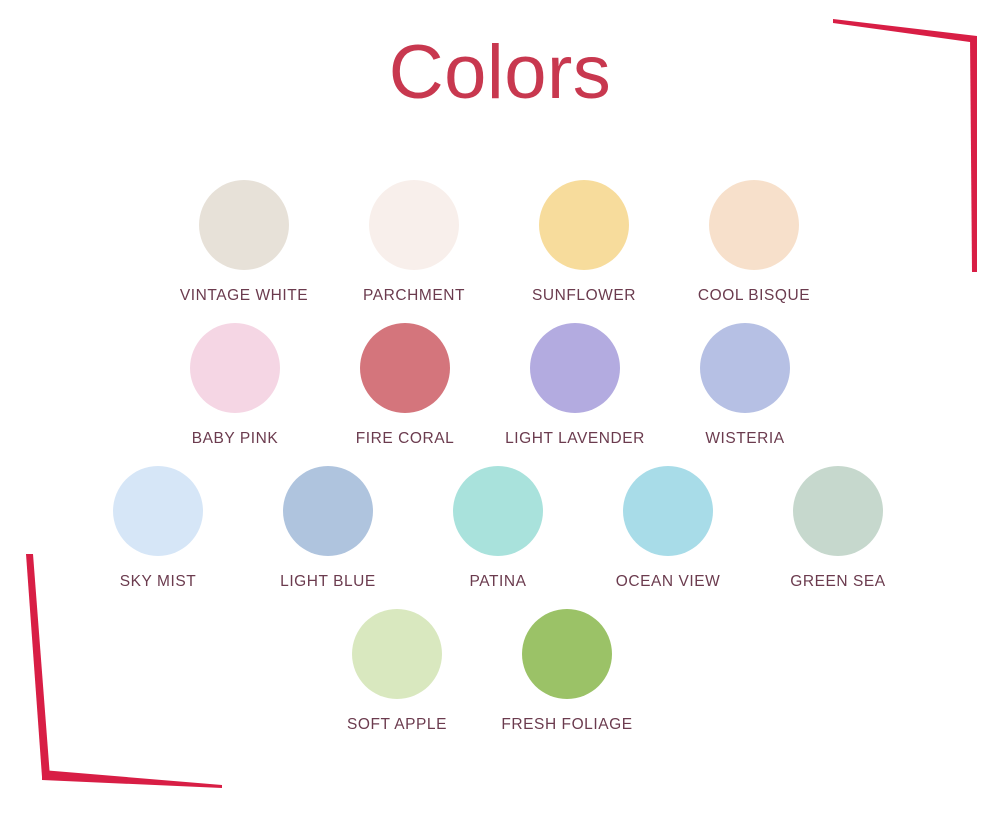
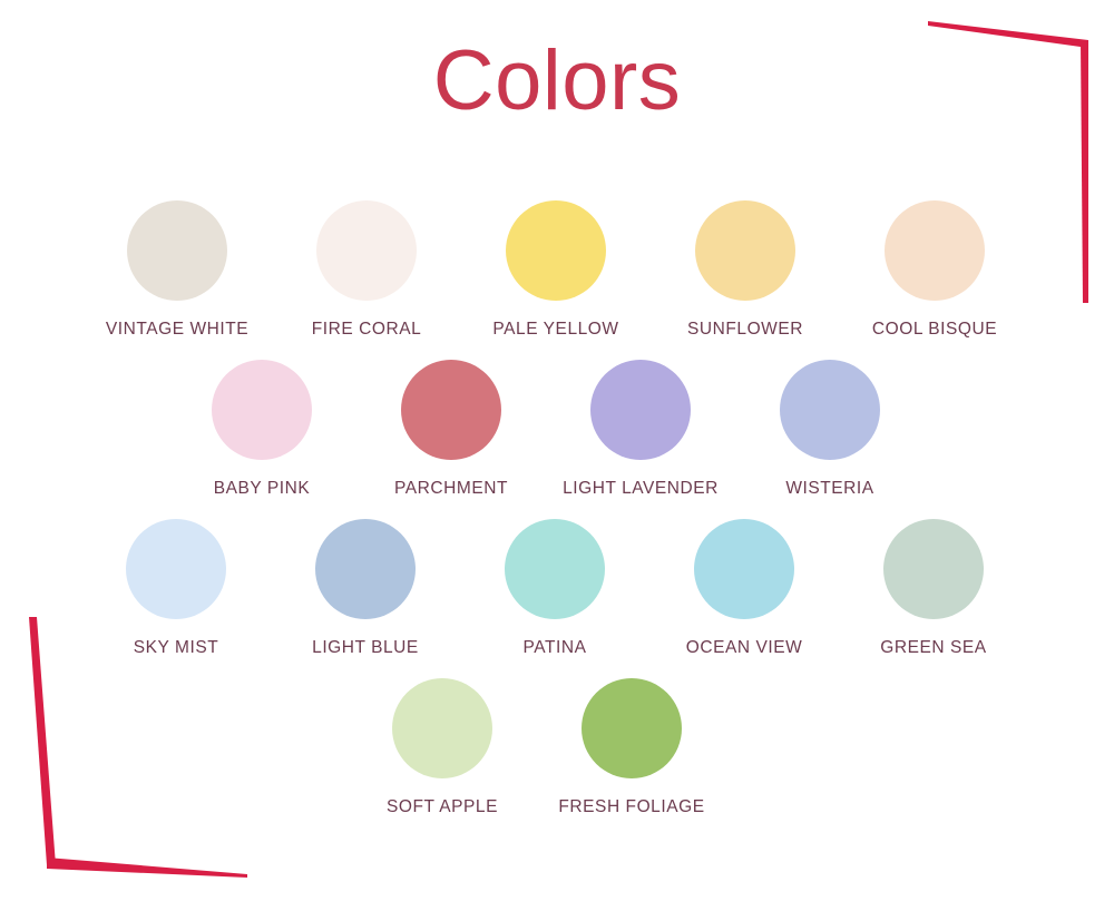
  Colors
  VINTAGE WHITE
- PARCHMENT
+ FIRE CORAL
+ PALE YELLOW
  SUNFLOWER
  COOL BISQUE
  BABY PINK
- FIRE CORAL
+ PARCHMENT
  LIGHT LAVENDER
  WISTERIA
  SKY MIST
  LIGHT BLUE
  PATINA
  OCEAN VIEW
  GREEN SEA
  SOFT APPLE
  FRESH FOLIAGE
